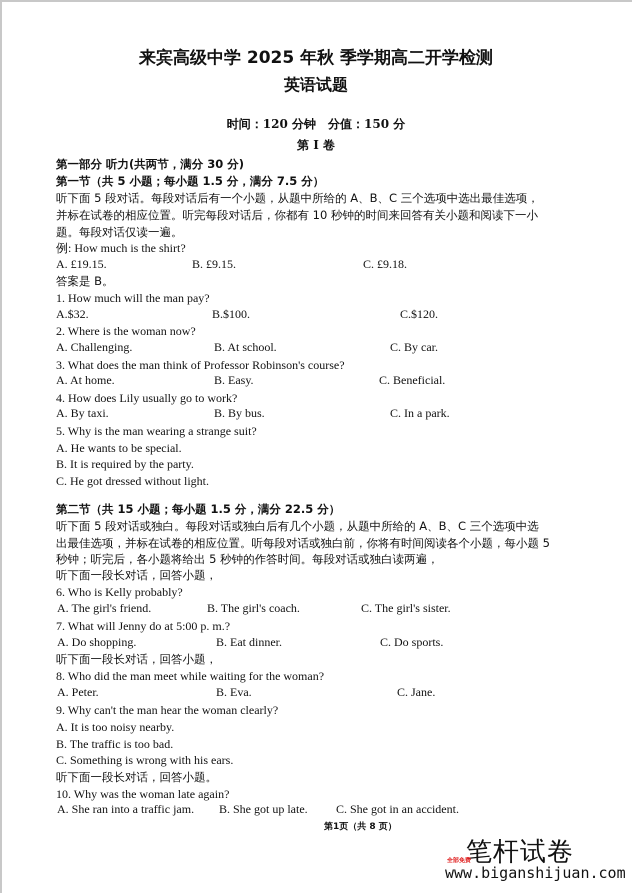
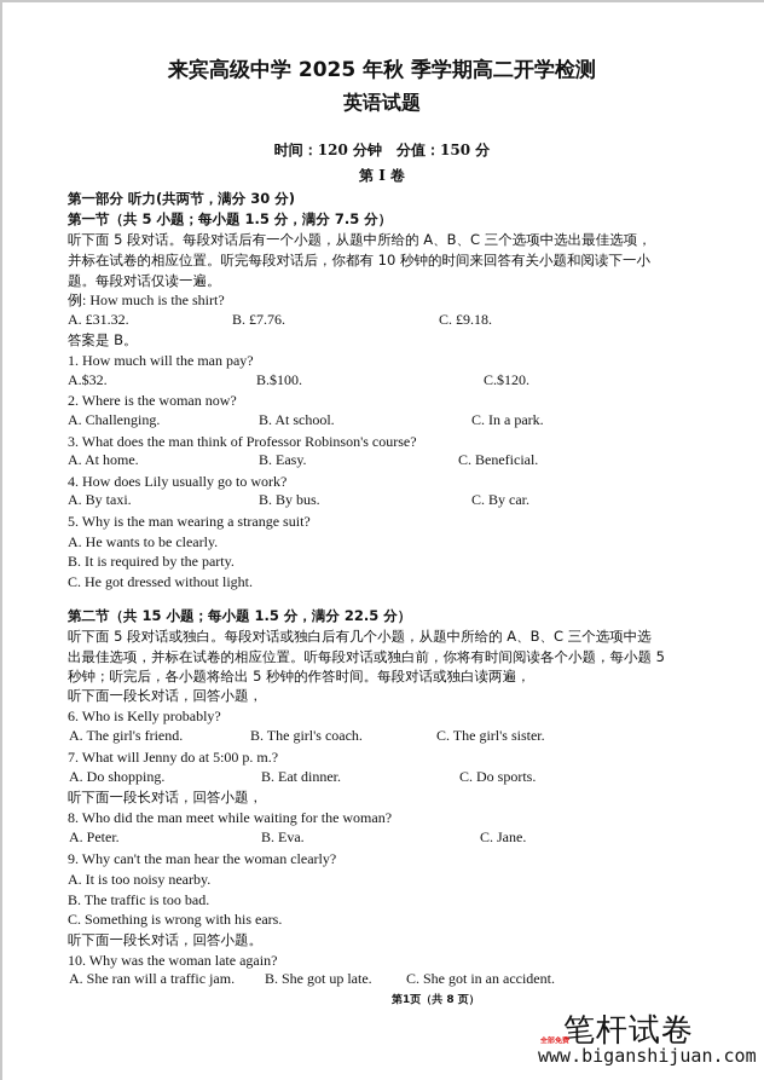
  来宾高级中学 2025 年秋 季学期高二开学检测
  英语试题
  时间：120 分钟 分值：150 分
  第 I 卷
  第一部分 听力(共两节，满分 30 分)
  第一节（共 5 小题；每小题 1.5 分，满分 7.5 分）
  听下面 5 段对话。每段对话后有一个小题，从题中所给的 A、B、C 三个选项中选出最佳选项，
  并标在试卷的相应位置。听完每段对话后，你都有 10 秒钟的时间来回答有关小题和阅读下一小
  题。每段对话仅读一遍。
  例: How much is the shirt?
- A. £19.15.
+ A. £31.32.
- B. £9.15.
+ B. £7.76.
  C. £9.18.
  答案是 B。
  1. How much will the man pay?
  A.$32.
  B.$100.
  C.$120.
  2. Where is the woman now?
  A. Challenging.
  B. At school.
- C. By car.
+ C. In a park.
  3. What does the man think of Professor Robinson's course?
  A. At home.
  B. Easy.
  C. Beneficial.
  4. How does Lily usually go to work?
  A. By taxi.
  B. By bus.
- C. In a park.
+ C. By car.
  5. Why is the man wearing a strange suit?
- A. He wants to be special.
+ A. He wants to be clearly.
  B. It is required by the party.
  C. He got dressed without light.
  第二节（共 15 小题；每小题 1.5 分，满分 22.5 分）
  听下面 5 段对话或独白。每段对话或独白后有几个小题，从题中所给的 A、B、C 三个选项中选
  出最佳选项，并标在试卷的相应位置。听每段对话或独白前，你将有时间阅读各个小题，每小题 5
  秒钟；听完后，各小题将给出 5 秒钟的作答时间。每段对话或独白读两遍，
  听下面一段长对话，回答小题，
  6. Who is Kelly probably?
  A. The girl's friend.
  B. The girl's coach.
  C. The girl's sister.
  7. What will Jenny do at 5:00 p. m.?
  A. Do shopping.
  B. Eat dinner.
  C. Do sports.
  听下面一段长对话，回答小题，
  8. Who did the man meet while waiting for the woman?
  A. Peter.
  B. Eva.
  C. Jane.
  9. Why can't the man hear the woman clearly?
  A. It is too noisy nearby.
  B. The traffic is too bad.
  C. Something is wrong with his ears.
  听下面一段长对话，回答小题。
  10. Why was the woman late again?
- A. She ran into a traffic jam.
+ A. She ran will a traffic jam.
  B. She got up late.
  C. She got in an accident.
  第1页（共 8 页）
  笔杆试卷
  www.biganshijuan.com
